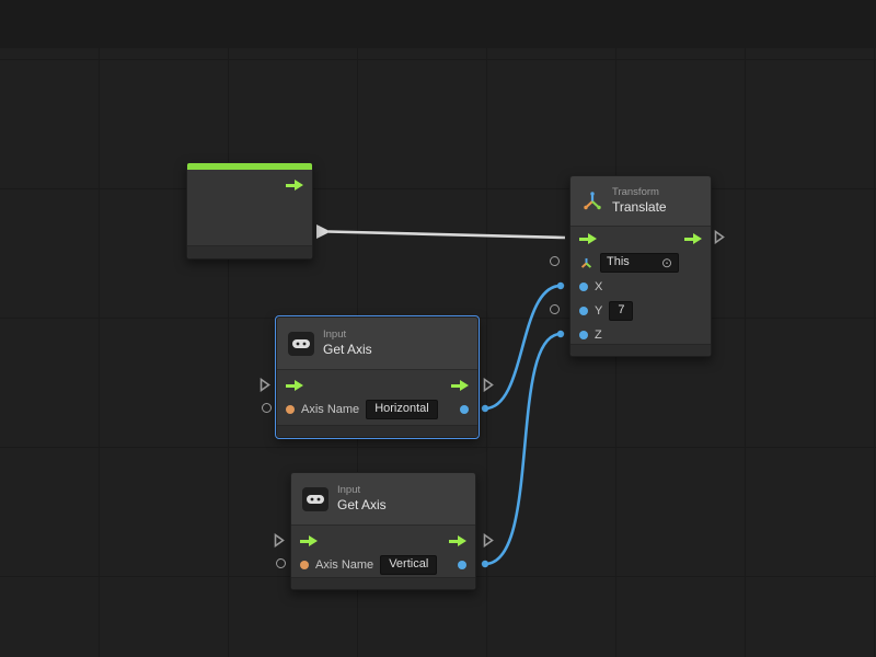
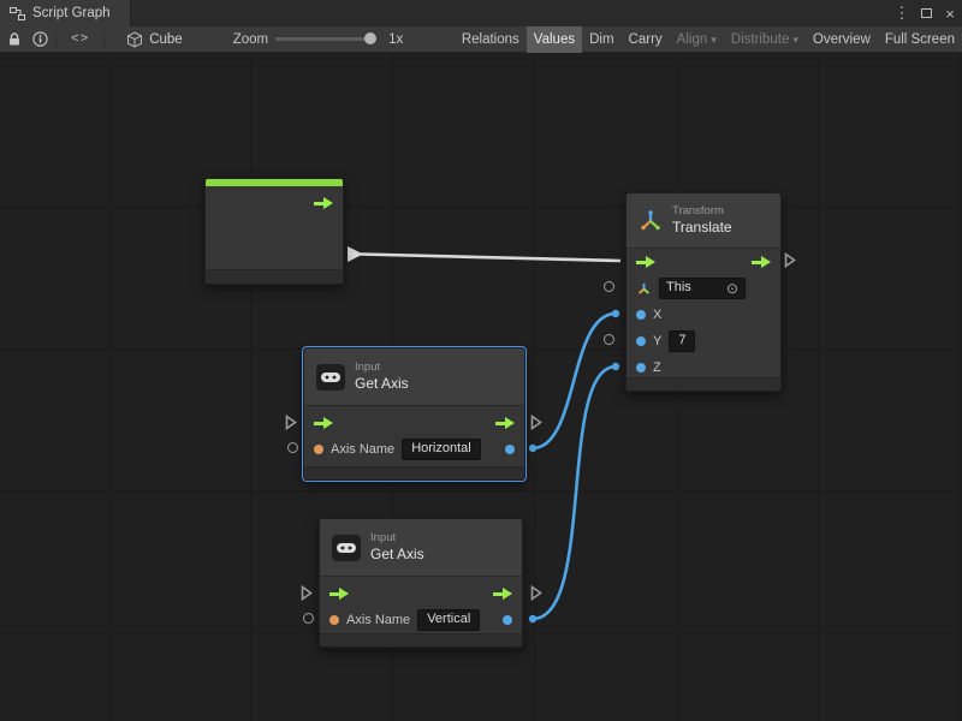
+ Script Graph
+ ⋮
+ ×
+ <>
+ Cube
+ Zoom
+ 1x
+ Relations
+ Values
+ Dim
+ Carry
+ Align ▾
+ Distribute ▾
+ Overview
+ Full Screen
  Transform
  Translate
  This
  ⊙
  X
  Y
  7
  Z
  Input
  Get Axis
  Axis Name
  Horizontal
  Input
  Get Axis
  Axis Name
  Vertical
